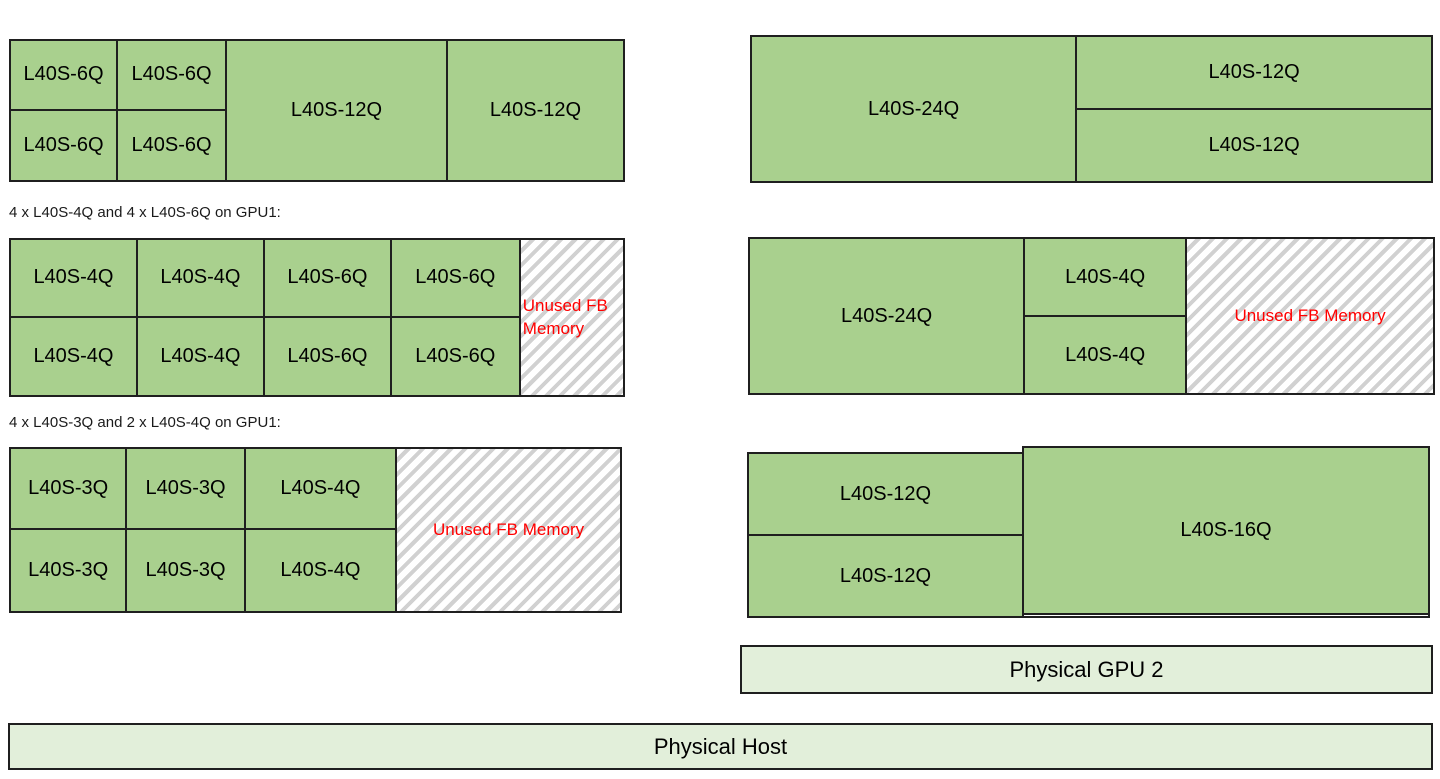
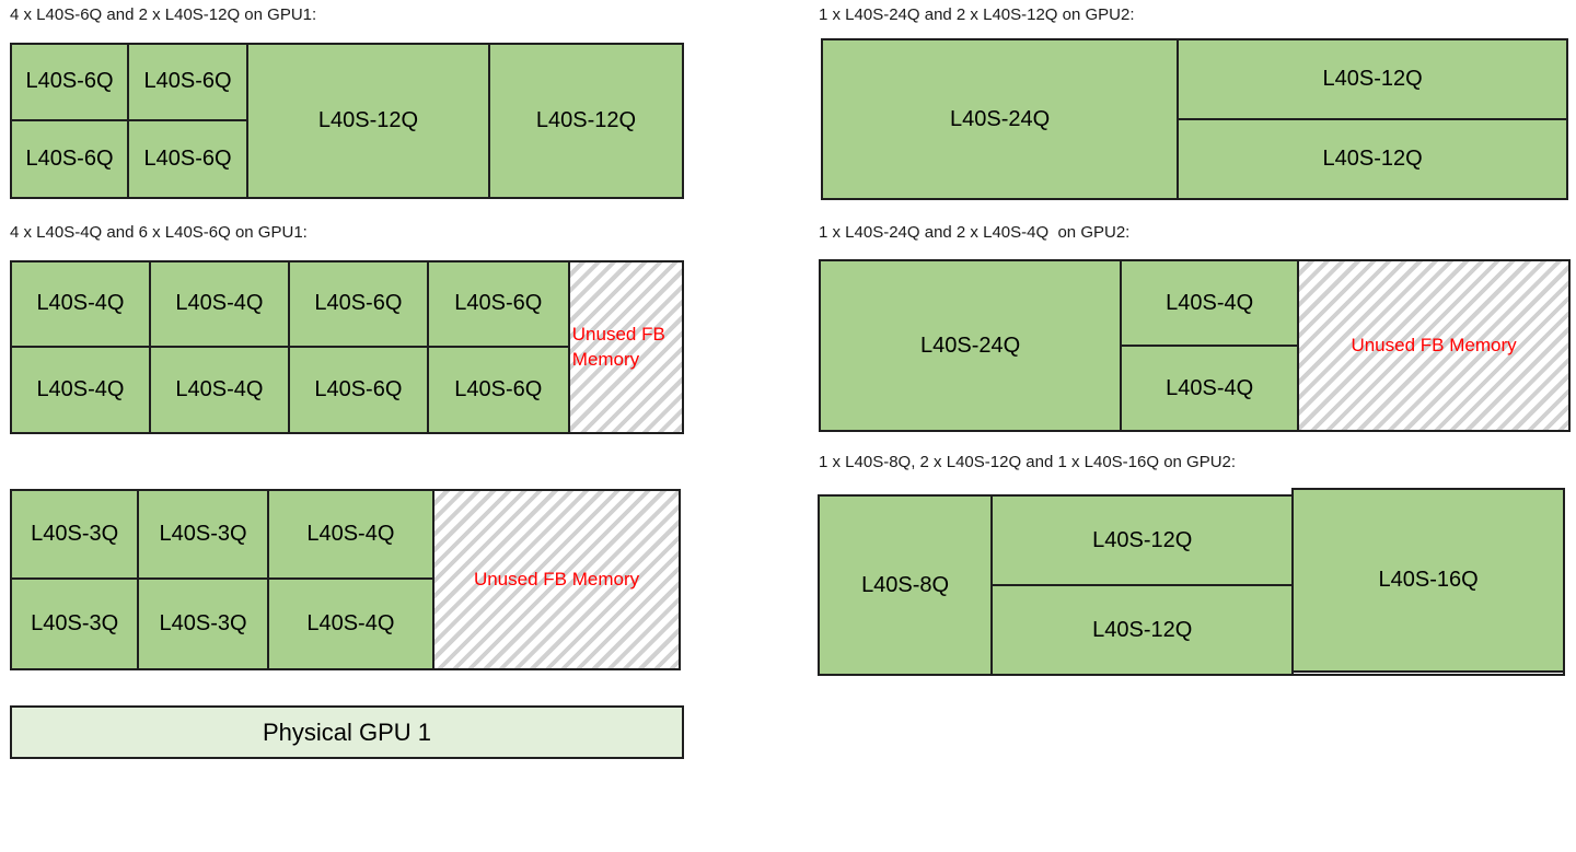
+ 4 x L40S-6Q and 2 x L40S-12Q on GPU1:
  L40S-6Q
  L40S-6Q
  L40S-6Q
  L40S-6Q
  L40S-12Q
  L40S-12Q
- 4 x L40S-4Q and 4 x L40S-6Q on GPU1:
+ 4 x L40S-4Q and 6 x L40S-6Q on GPU1:
  L40S-4Q
  L40S-4Q
  L40S-6Q
  L40S-6Q
  L40S-4Q
  L40S-4Q
  L40S-6Q
  L40S-6Q
  Unused FB Memory
- 4 x L40S-3Q and 2 x L40S-4Q on GPU1:
  L40S-3Q
  L40S-3Q
  L40S-4Q
  L40S-3Q
  L40S-3Q
  L40S-4Q
  Unused FB Memory
+ Physical GPU 1
+ 1 x L40S-24Q and 2 x L40S-12Q on GPU2:
  L40S-24Q
  L40S-12Q
  L40S-12Q
+ 1 x L40S-24Q and 2 x L40S-4Q on GPU2:
  L40S-24Q
  L40S-4Q
  L40S-4Q
  Unused FB Memory
+ 1 x L40S-8Q, 2 x L40S-12Q and 1 x L40S-16Q on GPU2:
+ L40S-8Q
  L40S-12Q
  L40S-12Q
  L40S-16Q
- Physical GPU 2
- Physical Host
